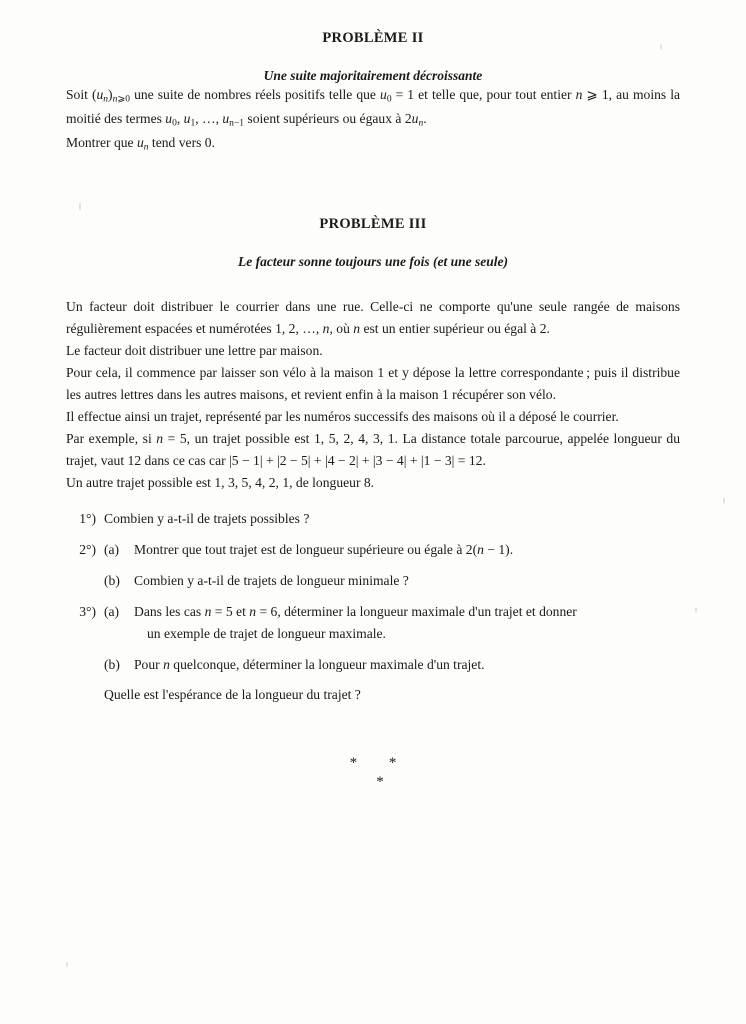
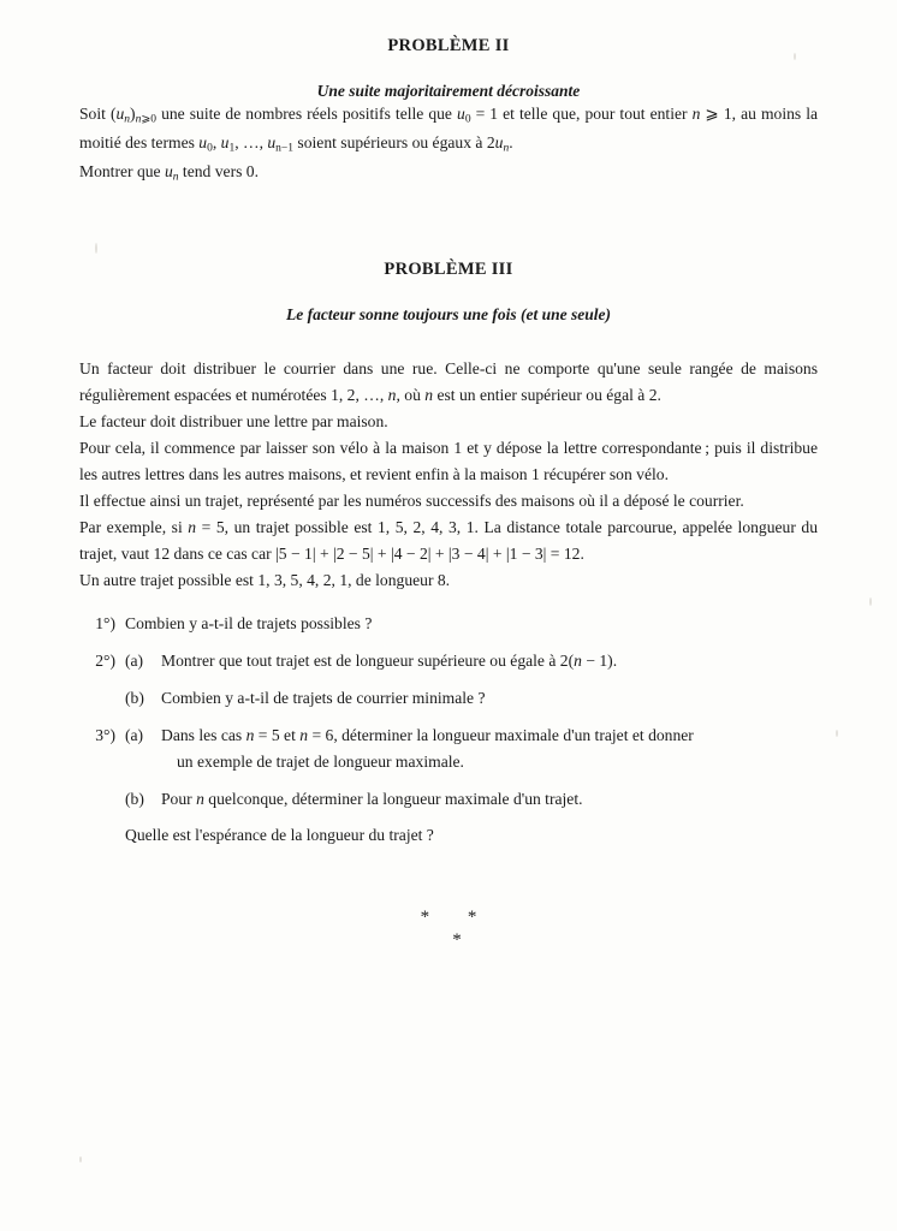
  PROBLÈME II
  Une suite majoritairement décroissante
  Soit (un)n⩾0 une suite de nombres réels positifs telle que u0 = 1 et telle que, pour tout entier n ⩾ 1, au moins la moitié des termes u0, u1, …, un−1 soient supérieurs ou égaux à 2un.
  Montrer que un tend vers 0.
  PROBLÈME III
  Le facteur sonne toujours une fois (et une seule)
  Un facteur doit distribuer le courrier dans une rue. Celle-ci ne comporte qu'une seule rangée de maisons régulièrement espacées et numérotées 1, 2, …, n, où n est un entier supérieur ou égal à 2.
  Le facteur doit distribuer une lettre par maison.
  Pour cela, il commence par laisser son vélo à la maison 1 et y dépose la lettre correspondante ; puis il distribue les autres lettres dans les autres maisons, et revient enfin à la maison 1 récupérer son vélo.
  Il effectue ainsi un trajet, représenté par les numéros successifs des maisons où il a déposé le courrier.
  Par exemple, si n = 5, un trajet possible est 1, 5, 2, 4, 3, 1. La distance totale parcourue, appelée longueur du trajet, vaut 12 dans ce cas car |5 − 1| + |2 − 5| + |4 − 2| + |3 − 4| + |1 − 3| = 12.
  Un autre trajet possible est 1, 3, 5, 4, 2, 1, de longueur 8.
  1°)
  Combien y a-t-il de trajets possibles ?
  2°)
  (a)
  Montrer que tout trajet est de longueur supérieure ou égale à 2(n − 1).
  (b)
- Combien y a-t-il de trajets de longueur minimale ?
+ Combien y a-t-il de trajets de courrier minimale ?
  3°)
  (a)
  Dans les cas n = 5 et n = 6, déterminer la longueur maximale d'un trajet et donner
  un exemple de trajet de longueur maximale.
  (b)
  Pour n quelconque, déterminer la longueur maximale d'un trajet.
  Quelle est l'espérance de la longueur du trajet ?
  * *
  *
